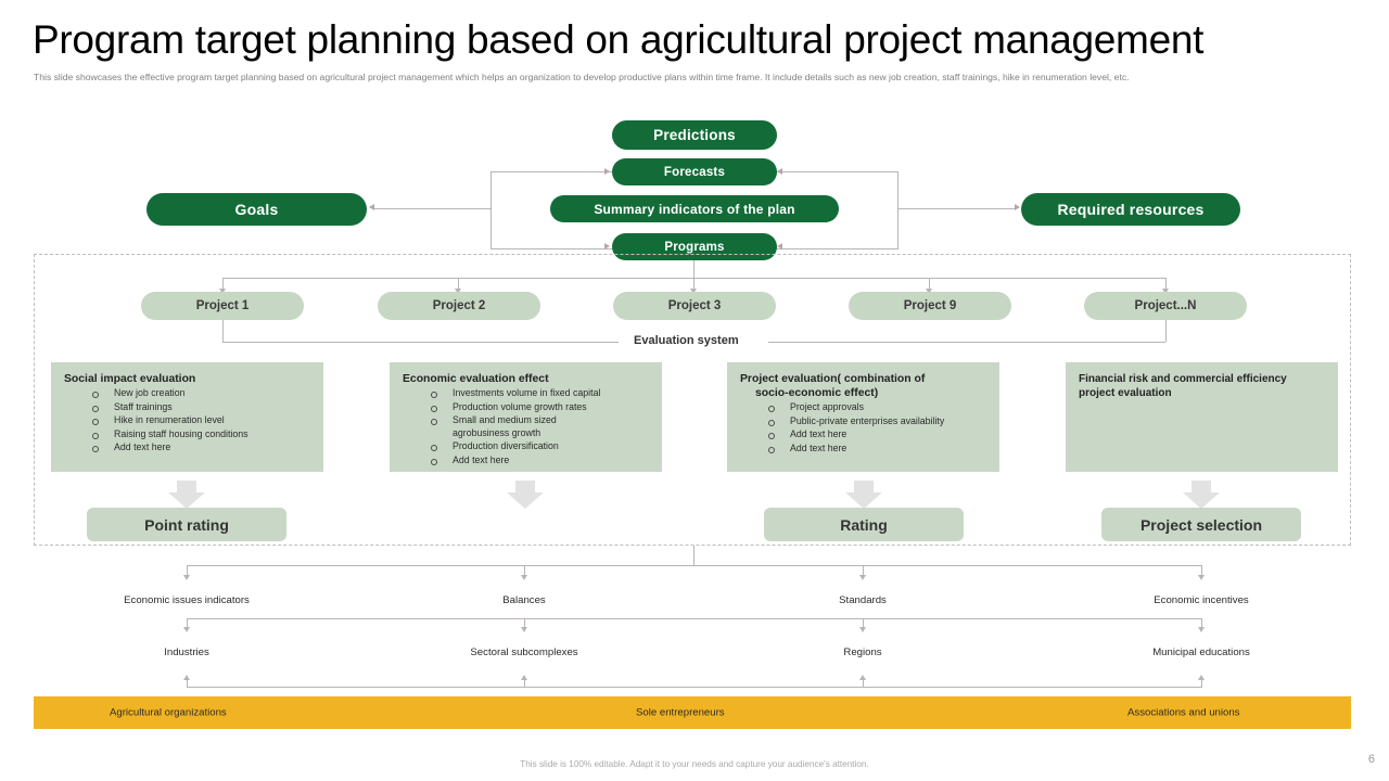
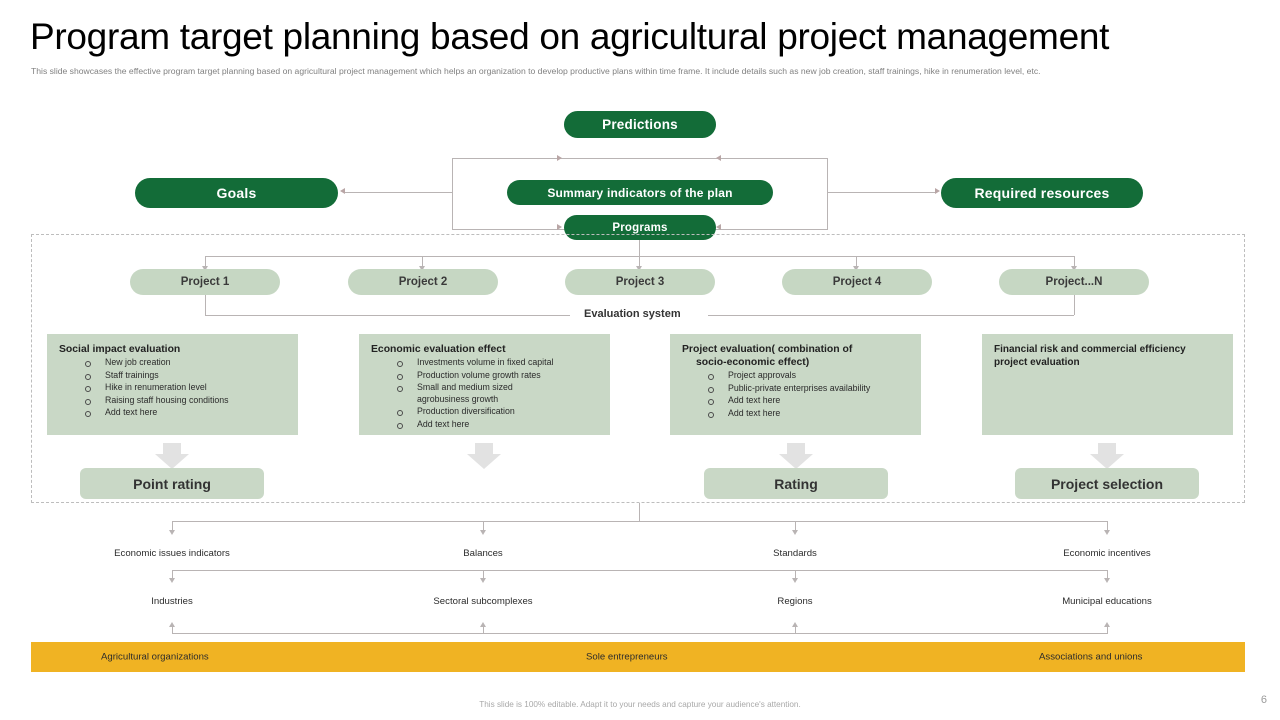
  Program target planning based on agricultural project management
  This slide showcases the effective program target planning based on agricultural project management which helps an organization to develop productive plans within time frame. It include details such as new job creation, staff trainings, hike in renumeration level, etc.
  Predictions
- Forecasts
  Summary indicators of the plan
  Programs
  Goals
  Required resources
  Project 1
  Project 2
  Project 3
- Project 9
+ Project 4
  Project...N
  Evaluation system
  Social impact evaluation
  New job creation
  Staff trainings
  Hike in renumeration level
  Raising staff housing conditions
  Add text here
  Economic evaluation effect
  Investments volume in fixed capital
  Production volume growth rates
  Small and medium sized
  agrobusiness growth
  Production diversification
  Add text here
  Project evaluation( combination of
  socio-economic effect)
  Project approvals
  Public-private enterprises availability
  Add text here
  Add text here
  Financial risk and commercial efficiency
  project evaluation
  Point rating
  Rating
  Project selection
  Economic issues indicators
  Balances
  Standards
  Economic incentives
  Industries
  Sectoral subcomplexes
  Regions
  Municipal educations
  Agricultural organizations
  Sole entrepreneurs
  Associations and unions
  This slide is 100% editable. Adapt it to your needs and capture your audience's attention.
  6
